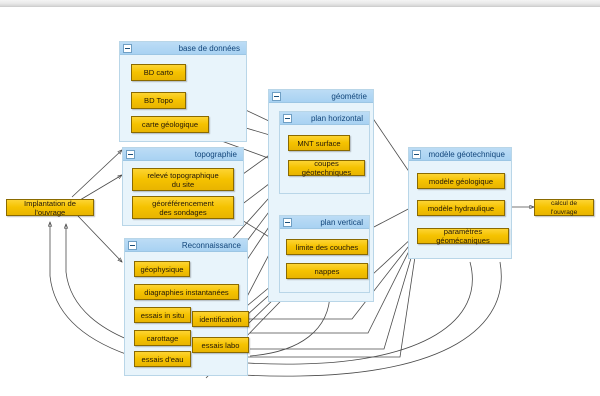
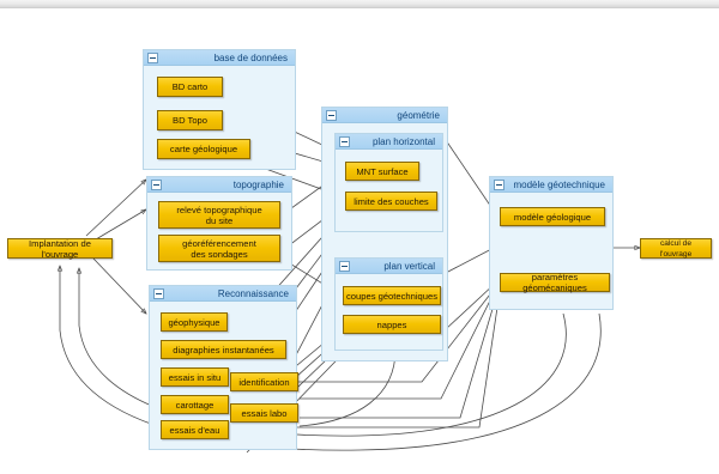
  base de données
  BD carto
  BD Topo
  carte géologique
  topographie
  relevé topographique
  du site
  géoréférencement
  des sondages
  Reconnaissance
  géophysique
  diagraphies instantanées
  essais in situ
  carottage
  essais d'eau
  identification
  essais labo
  géométrie
  plan horizontal
  MNT surface
- coupes géotechniques
+ limite des couches
  plan vertical
- limite des couches
+ coupes géotechniques
  nappes
  modèle géotechnique
  modèle géologique
- modèle hydraulique
  paramètres géomécaniques
  Implantation de l'ouvrage
